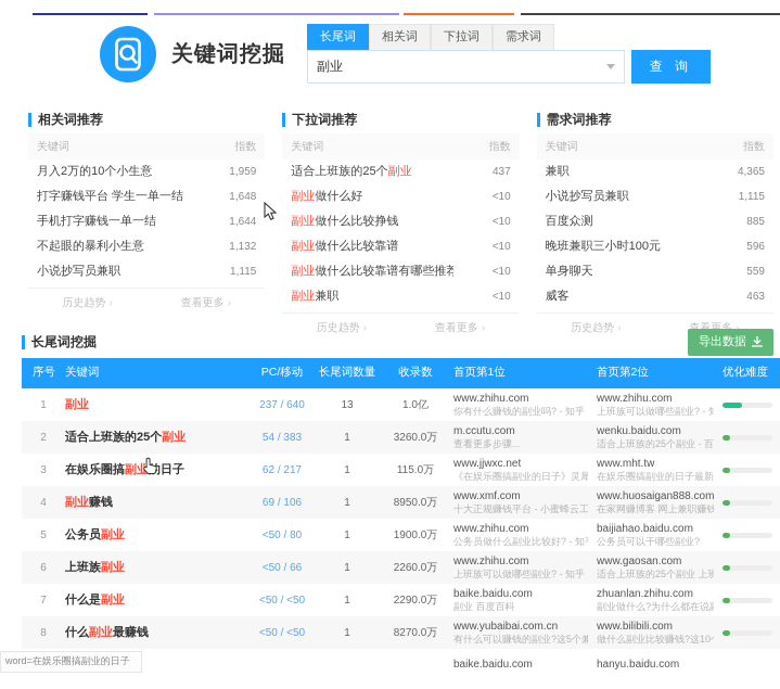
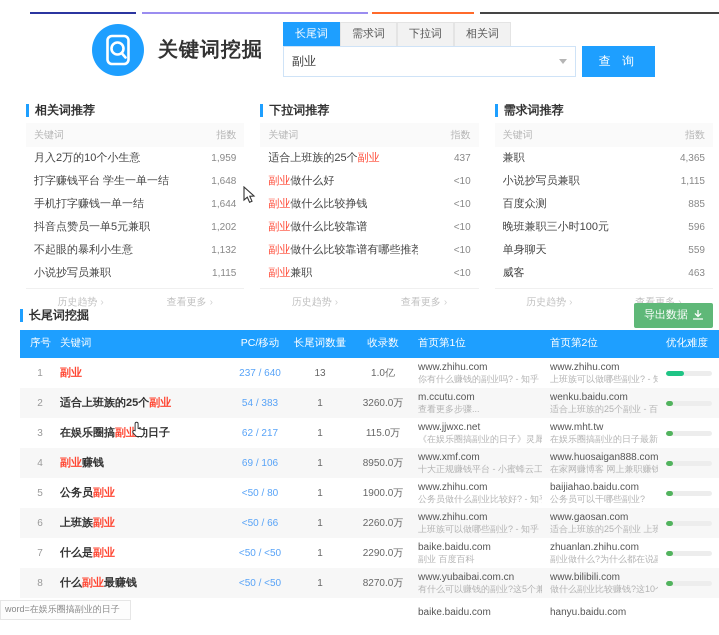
  关键词挖掘
  长尾词
- 相关词
+ 需求词
  下拉词
- 需求词
+ 相关词
  副业
  查 询
  相关词推荐
  关键词
  指数
  月入2万的10个小生意
  1,959
  打字赚钱平台 学生一单一结
  1,648
  手机打字赚钱一单一结
  1,644
+ 抖音点赞员一单5元兼职
+ 1,202
  不起眼的暴利小生意
  1,132
  小说抄写员兼职
  1,115
  历史趋势 ›
  查看更多 ›
  下拉词推荐
  关键词
  指数
  适合上班族的25个副业
  437
  副业做什么好
  <10
  副业做什么比较挣钱
  <10
  副业做什么比较靠谱
  <10
  副业做什么比较靠谱有哪些推荐
  <10
  副业兼职
  <10
  历史趋势 ›
  查看更多 ›
  需求词推荐
  关键词
  指数
  兼职
  4,365
  小说抄写员兼职
  1,115
  百度众测
  885
  晚班兼职三小时100元
  596
  单身聊天
  559
  威客
  463
  历史趋势 ›
  长尾词挖掘
  导出数据
  序号
  关键词
  PC/移动
  长尾词数量
  收录数
  首页第1位
  首页第2位
  优化难度
  1
  副业
  237 / 640
  13
  1.0亿
  www.zhihu.com
  你有什么赚钱的副业吗? - 知乎
  www.zhihu.com
  上班族可以做哪些副业? - 知
  2
  适合上班族的25个副业
  54 / 383
  1
  3260.0万
  m.ccutu.com
  查看更多步骤...
  wenku.baidu.com
  适合上班族的25个副业 - 百
  3
  在娱乐圈搞副业 日子
  62 / 217
  1
  115.0万
  www.jjwxc.net
  《在娱乐圈搞副业的日子》灵犀
  www.mht.tw
  4
  副业赚钱
  69 / 106
  1
  8950.0万
  www.xmf.com
  十大正规赚钱平台 - 小蜜蜂云工
  www.huosaigan888.com
  在家网赚博客 网上兼职赚钱
  5
  公务员副业
  <50 / 80
  1
  1900.0万
  www.zhihu.com
  公务员做什么副业比较好? - 知
  baijiahao.baidu.com
  公务员可以干哪些副业?
  6
  上班族副业
  <50 / 66
  1
  2260.0万
  www.zhihu.com
  上班族可以做哪些副业? - 知乎
  www.gaosan.com
  适合上班族的25个副业 上班
  7
  什么是副业
  <50 / <50
  1
  2290.0万
  baike.baidu.com
  副业 百度百科
  zhuanlan.zhihu.com
  8
  什么副业最赚钱
  <50 / <50
  1
  8270.0万
  www.yubaibai.com.cn
  有什么可以赚钱的副业?这5个兼
  www.bilibili.com
  baike.baidu.com
  hanyu.baidu.com
  word=在娱乐圈搞副业的日子
